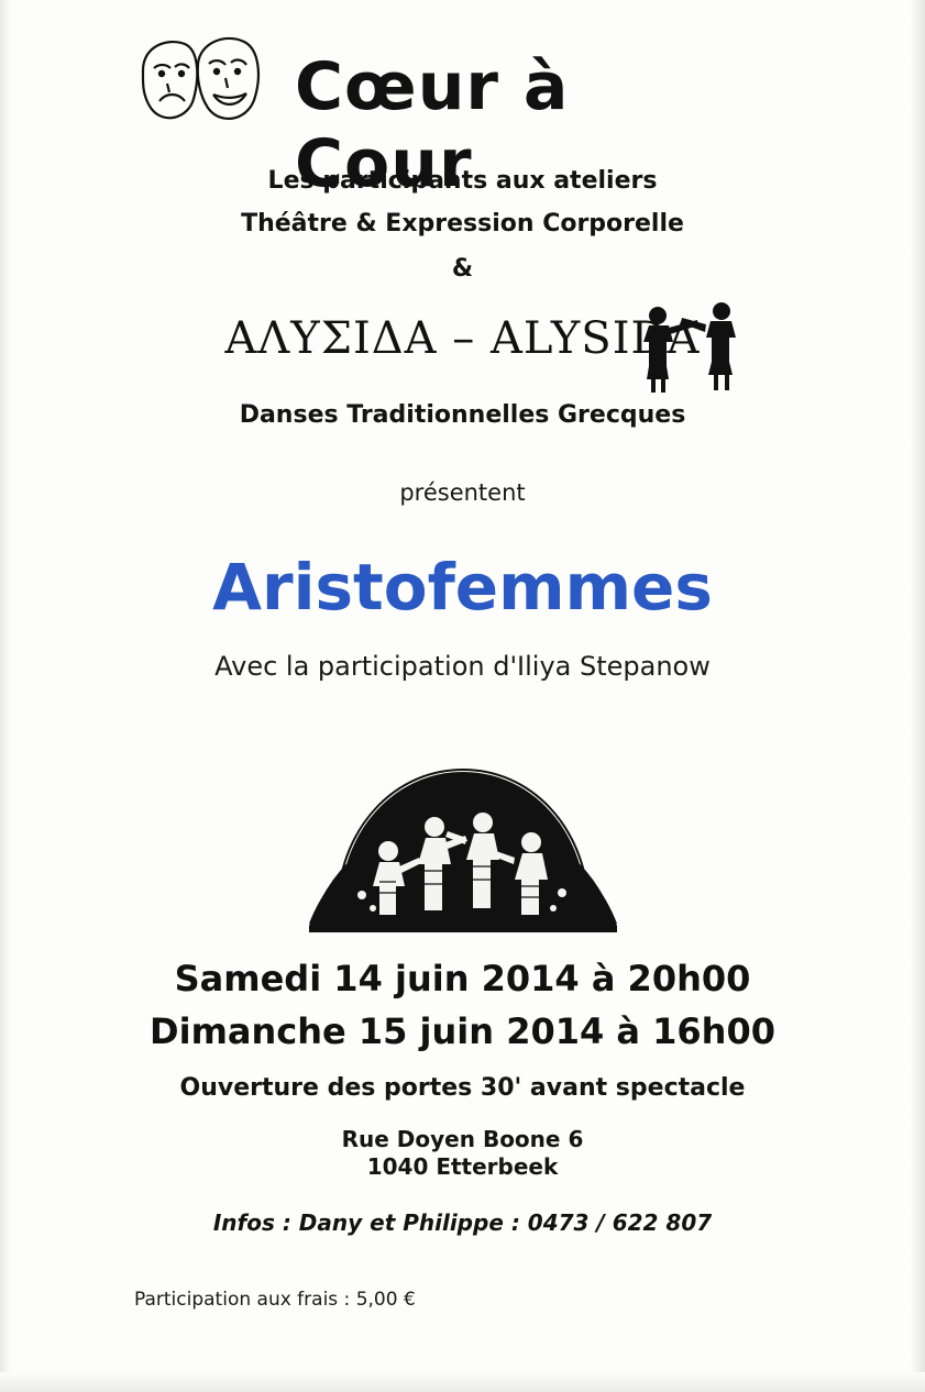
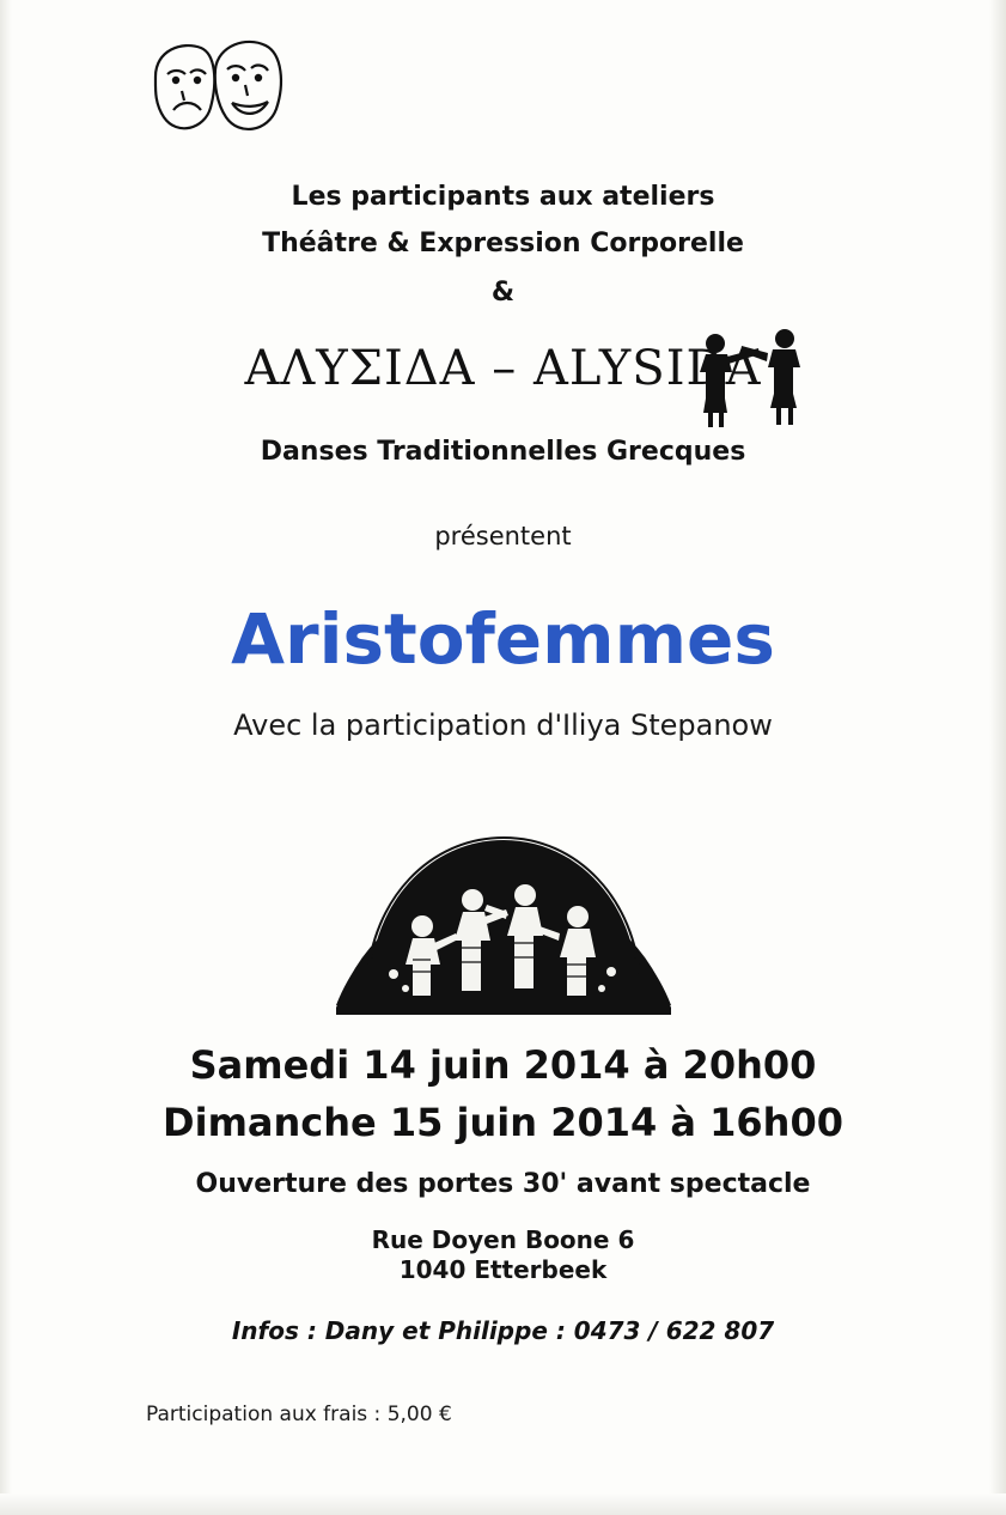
- Cœur à Cour
  Les participants aux ateliers
  Théâtre & Expression Corporelle
  &
  ΑΛΥΣΙΔΑ – ALYSIA
  Danses Traditionnelles Grecques
  présentent
  Aristofemmes
  Avec la participation d'Iliya Stepanow
  Samedi 14 juin 2014 à 20h00
  Dimanche 15 juin 2014 à 16h00
  Ouverture des portes 30' avant spectacle
  Rue Doyen Boone 6
  1040 Etterbeek
  Infos : Dany et Philippe : 0473 / 622 807
  Participation aux frais : 5,00 €
